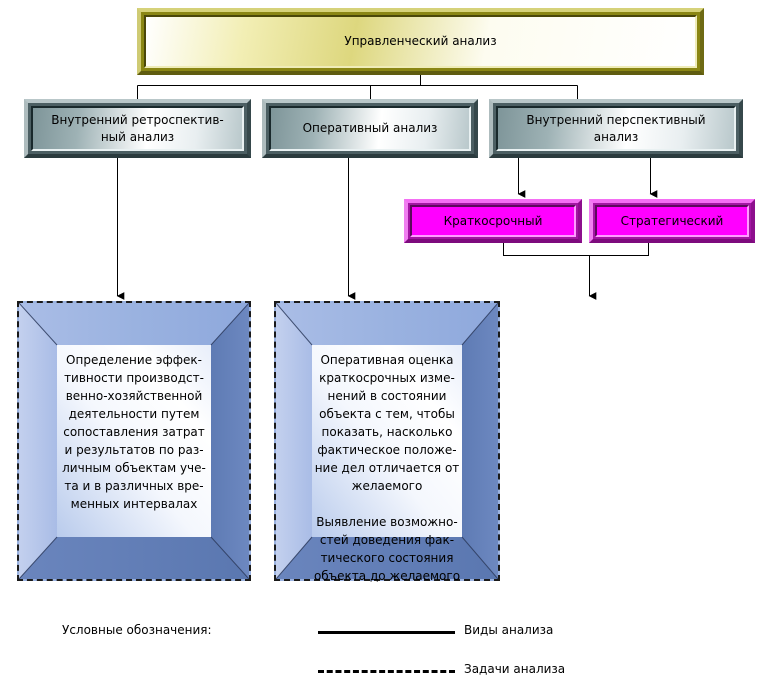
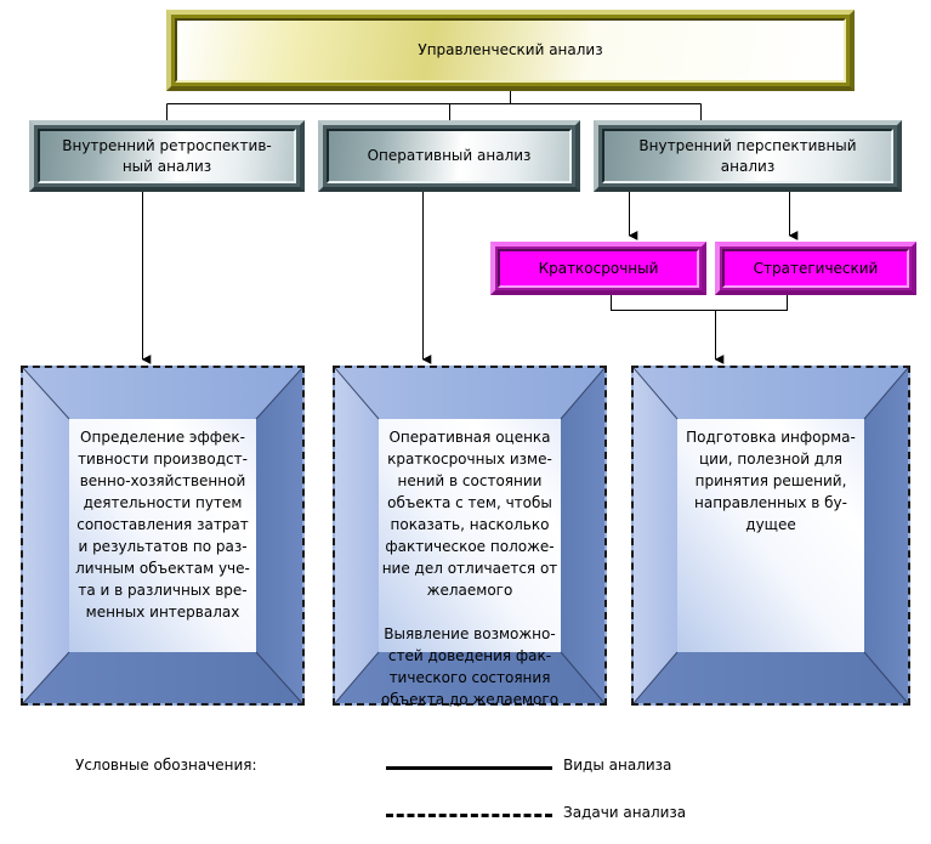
  Управленческий анализ
  Внутренний ретроспектив-
  ный анализ
  Оперативный анализ
  Внутренний перспективный
  анализ
  Краткосрочный
  Стратегический
  Определение эффек-
  тивности производст-
  венно-хозяйственной
  деятельности путем
  сопоставления затрат
  и результатов по раз-
  личным объектам уче-
  та и в различных вре-
  менных интервалах
  Оперативная оценка
  краткосрочных изме-
  нений в состоянии
  объекта с тем, чтобы
  показать, насколько
  фактическое положе-
  ние дел отличается от
  желаемого
  Выявление возможно-
  стей доведения фак-
  тического состояния
  объекта до желаемого
+ Подготовка информа-
+ ции, полезной для
+ принятия решений,
+ направленных в бу-
+ дущее
  Условные обозначения:
  Виды анализа
  Задачи анализа
